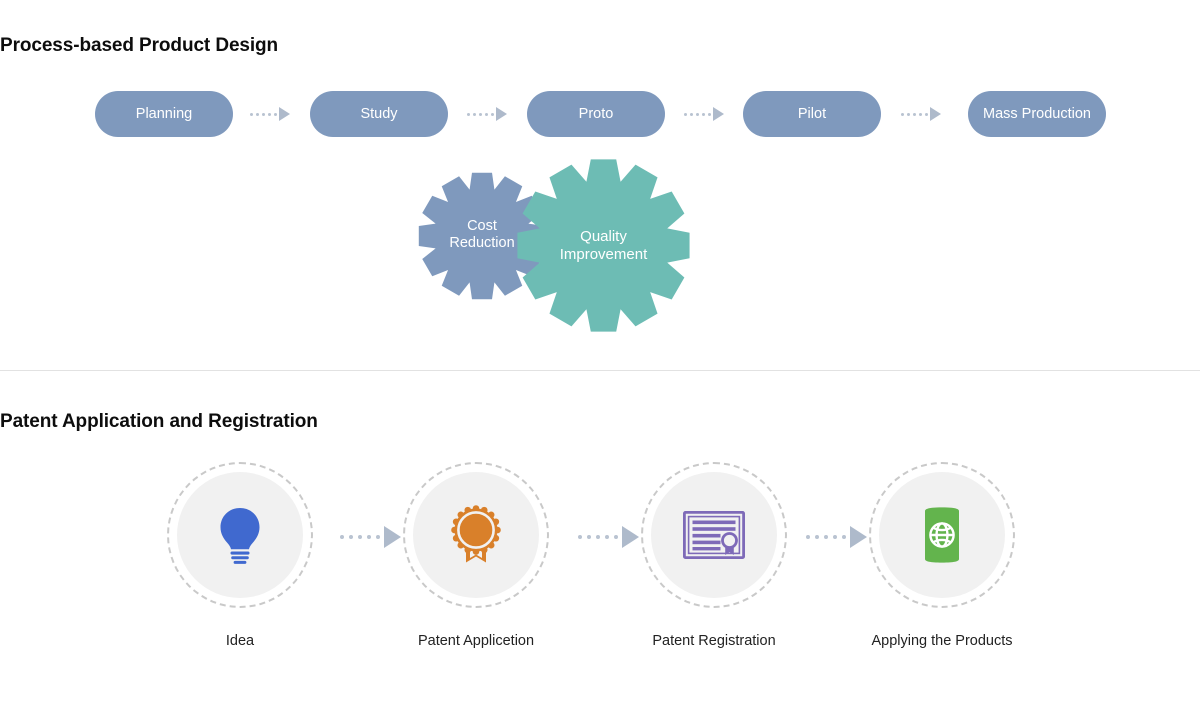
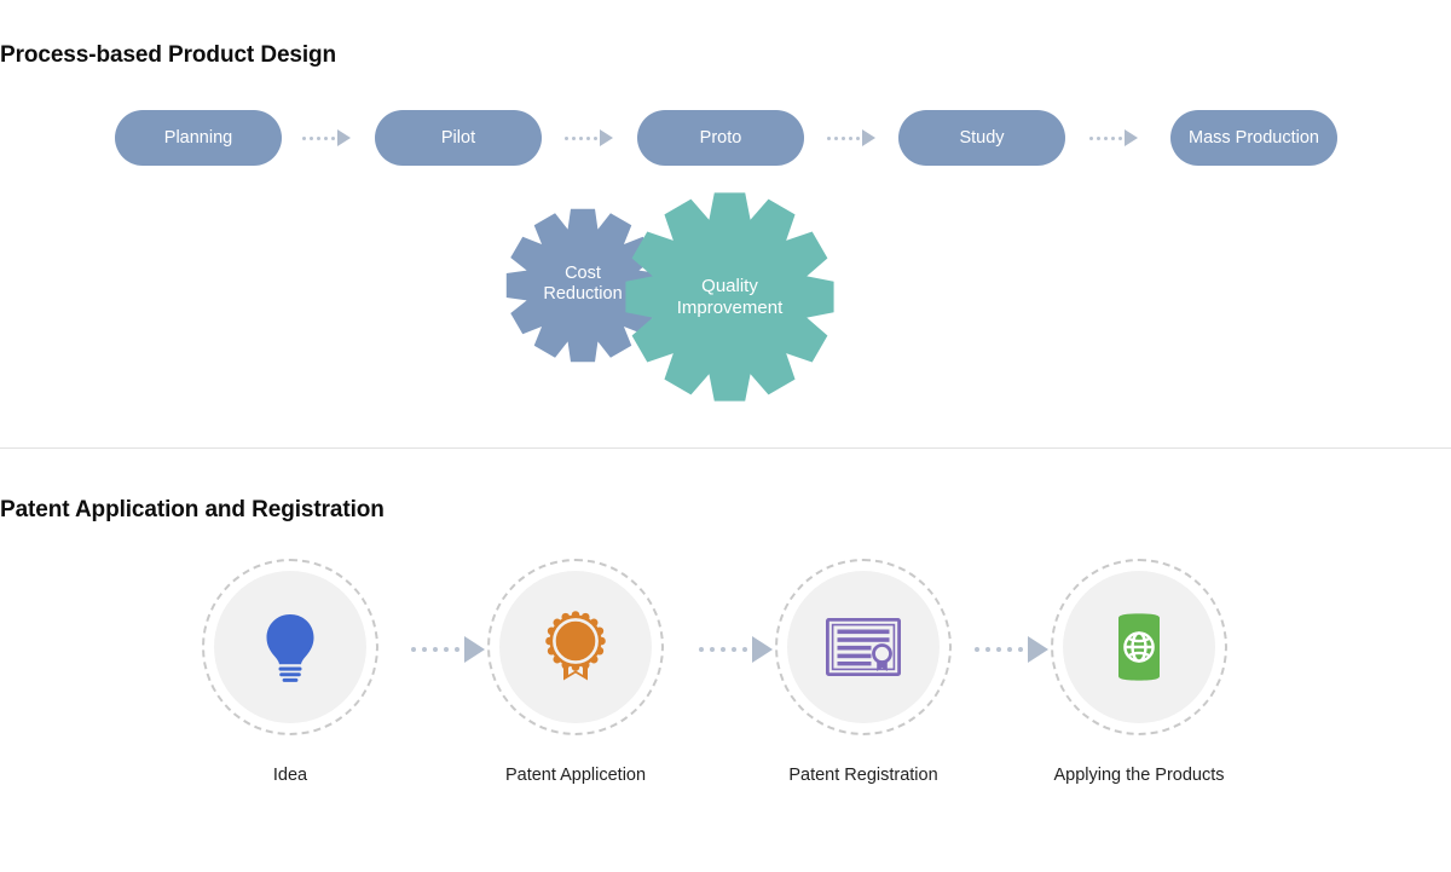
  Process-based Product Design
  Planning
- Study
+ Pilot
  Proto
- Pilot
+ Study
  Mass Production
  Cost
  Reduction
  Quality
  Improvement
  Patent Application and Registration
  Idea
  Patent Applicetion
  Patent Registration
  Applying the Products
